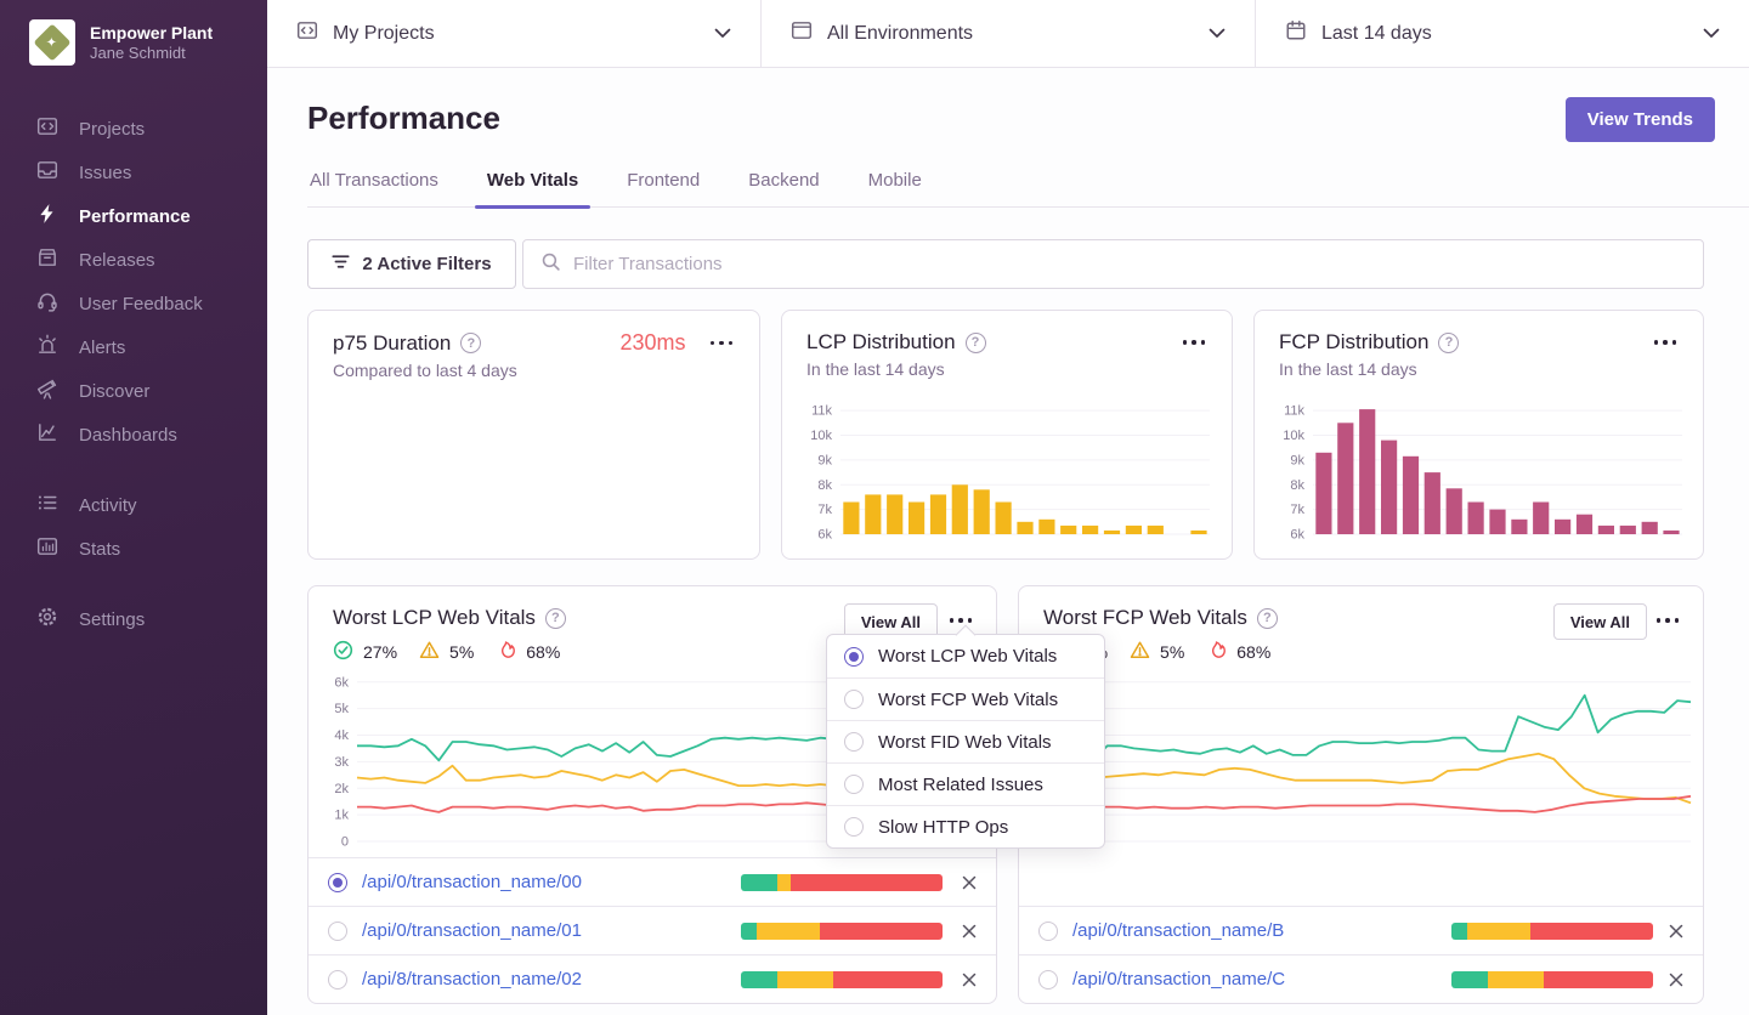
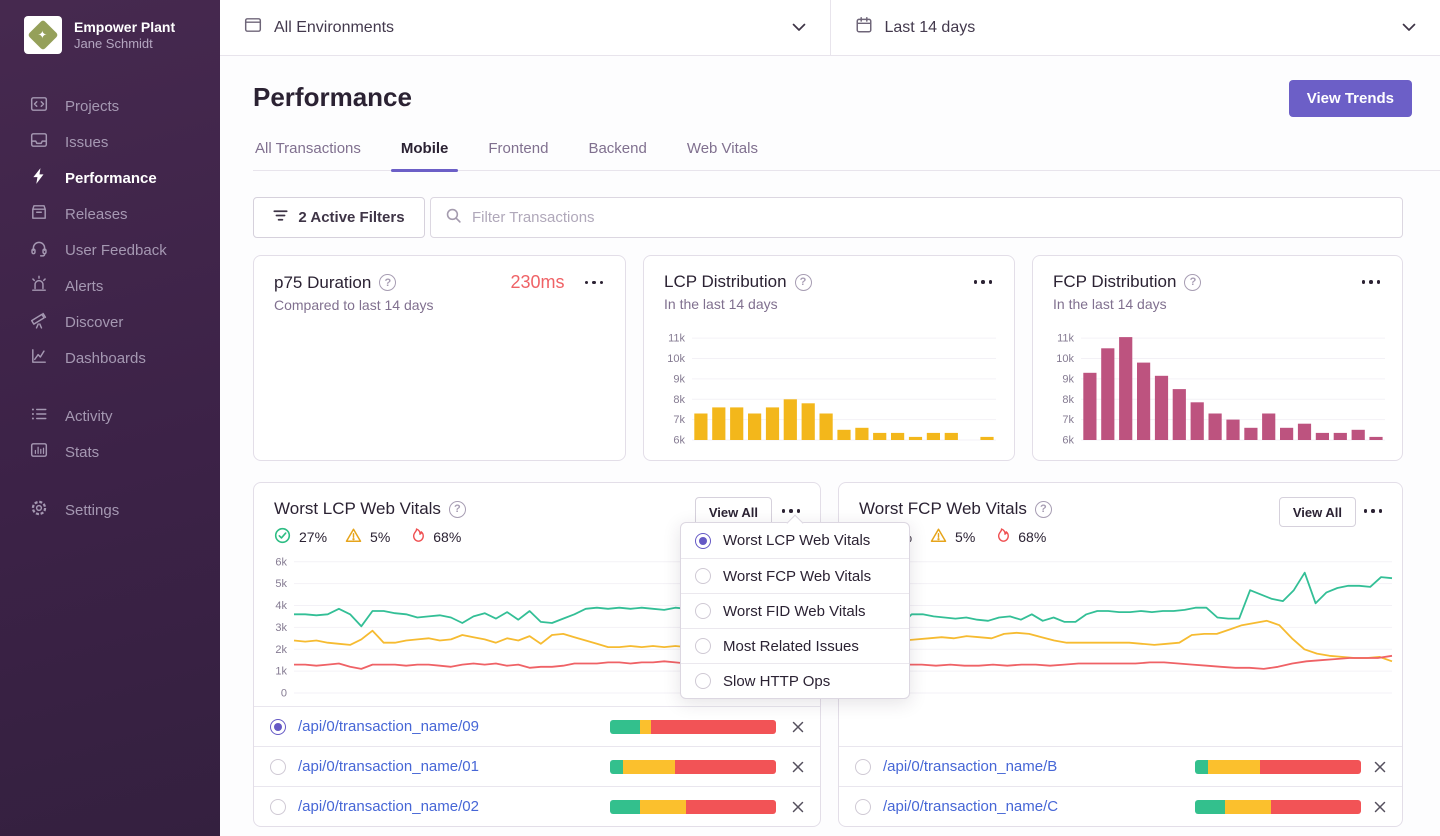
  Empower Plant
  Jane Schmidt
  Projects
  Issues
  Performance
  Releases
  User Feedback
  Alerts
  Discover
  Dashboards
  Activity
  Stats
  Settings
- My Projects
  All Environments
  Last 14 days
  Performance
  View Trends
  All Transactions
- Web Vitals
+ Mobile
  Frontend
  Backend
- Mobile
+ Web Vitals
  2 Active Filters
  Filter Transactions
  p75 Duration
  ?
  230ms
- Compared to last 4 days
+ Compared to last 14 days
  LCP Distribution
  ?
  In the last 14 days
  11k
  10k
  9k
  8k
  7k
  6k
  FCP Distribution
  ?
  In the last 14 days
  11k
  10k
  9k
  8k
  7k
  6k
  Worst LCP Web Vitals
  ?
  27%
  5%
  68%
  View All
  6k
  5k
  4k
  3k
  2k
  1k
  0
- /api/0/transaction_name/00
+ /api/0/transaction_name/09
  /api/0/transaction_name/01
- /api/8/transaction_name/02
+ /api/0/transaction_name/02
  Worst FCP Web Vitals
  ?
  5%
  68%
  View All
  /api/0/transaction_name/B
  /api/0/transaction_name/C
  Worst LCP Web Vitals
  Worst FCP Web Vitals
  Worst FID Web Vitals
  Most Related Issues
  Slow HTTP Ops
